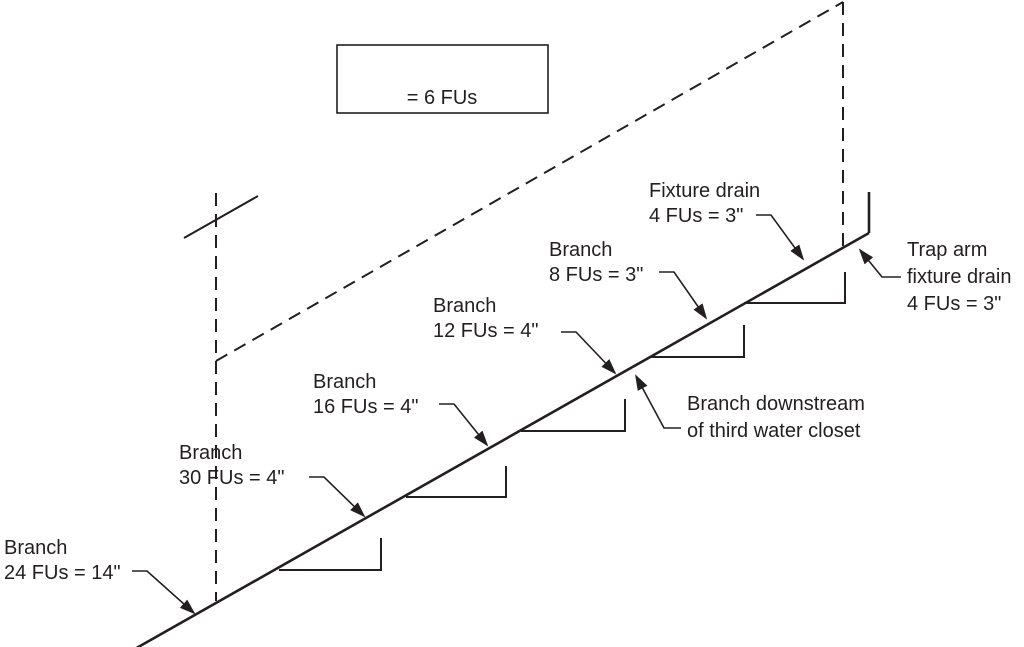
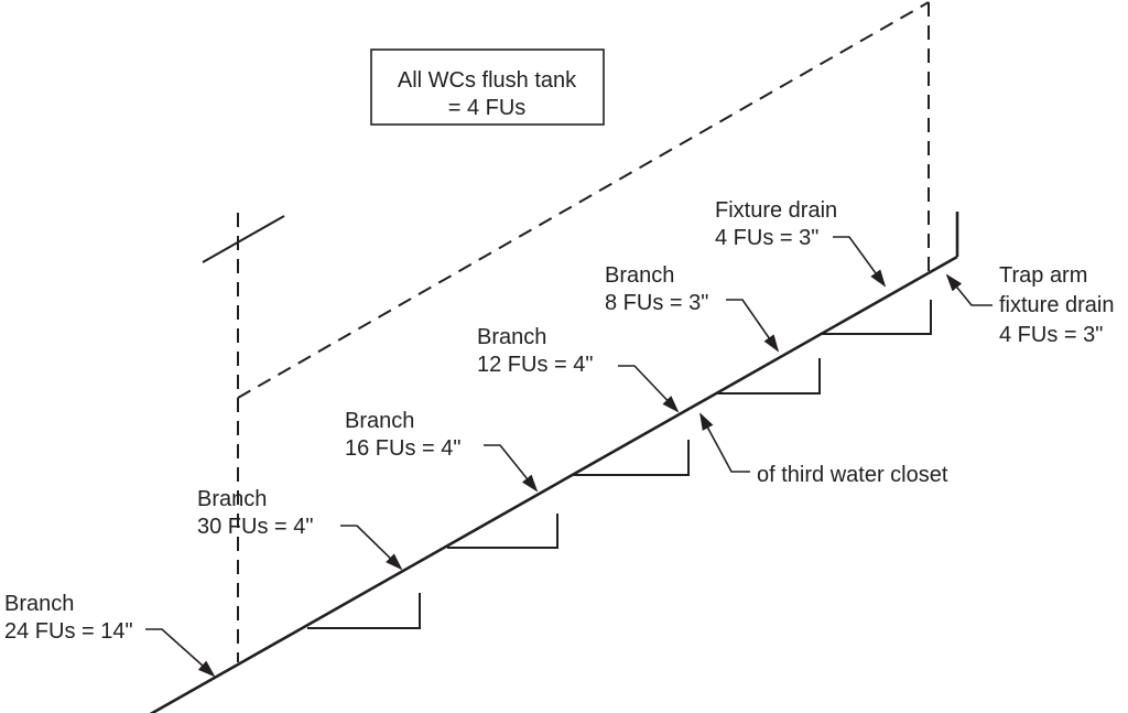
+ All WCs flush tank
- = 6 FUs
+ = 4 FUs
  Fixture drain
  4 FUs = 3"
  Branch
  8 FUs = 3"
  Branch
  12 FUs = 4"
  Branch
  16 FUs = 4"
  Branch
  30 FUs = 4"
  Branch
  24 FUs = 14"
  Trap arm
  fixture drain
  4 FUs = 3"
- Branch downstream
  of third water closet
